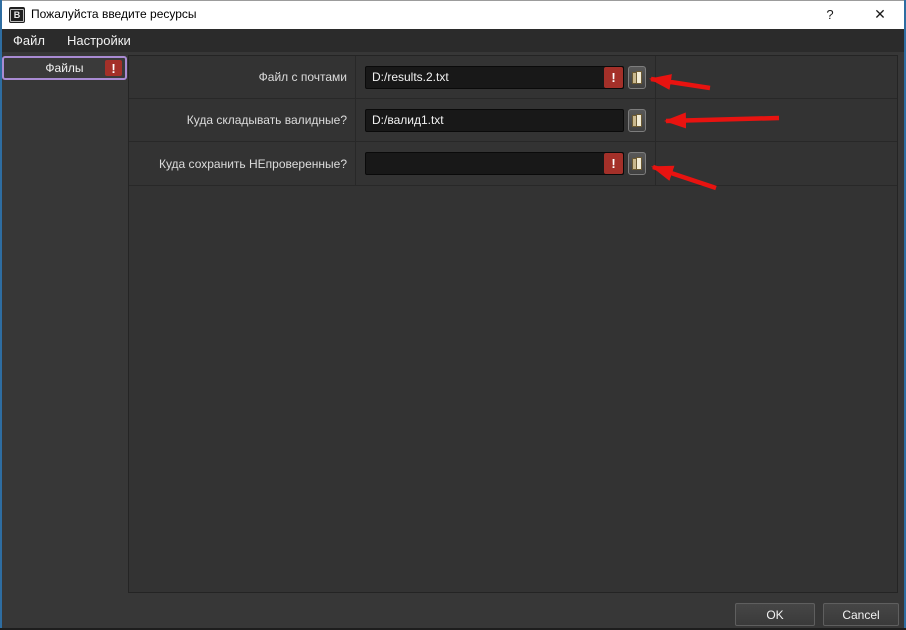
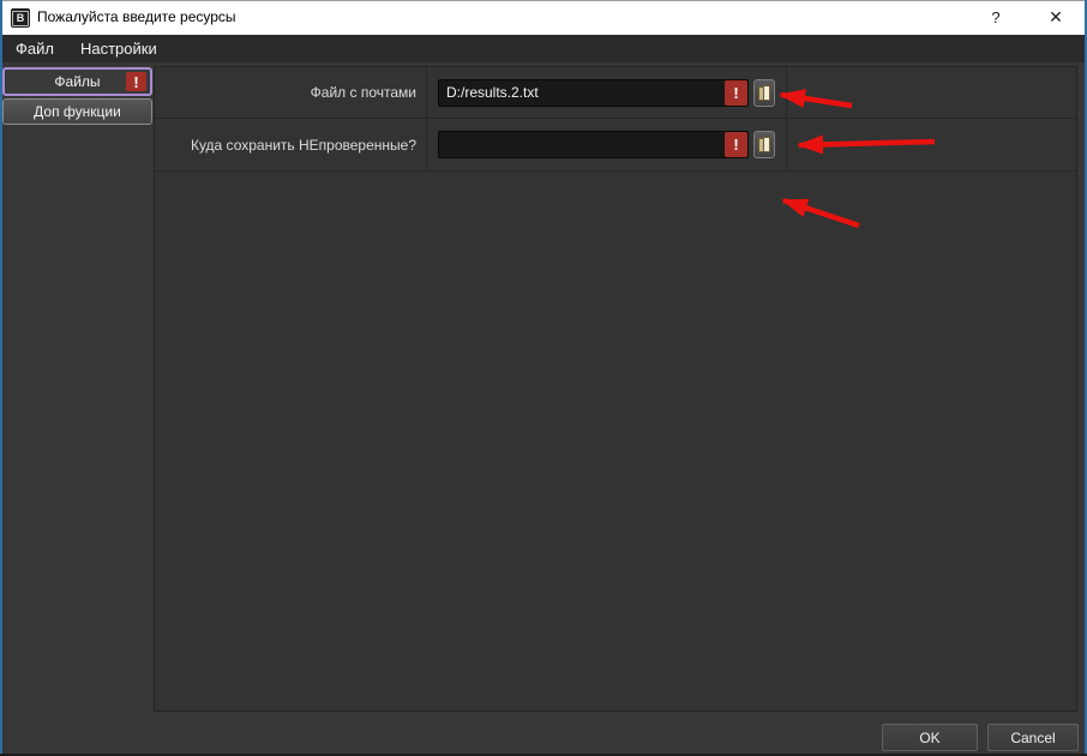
  B
  Пожалуйста введите ресурсы
  ?
  ✕
  Файл
  Настройки
  Файл с почтами
  D:/results.2.txt
  !
- Куда складывать валидные?
- D:/валид1.txt
  Куда сохранить НЕпроверенные?
  !
  Файлы
  !
+ Доп функции
  OK
  Cancel
